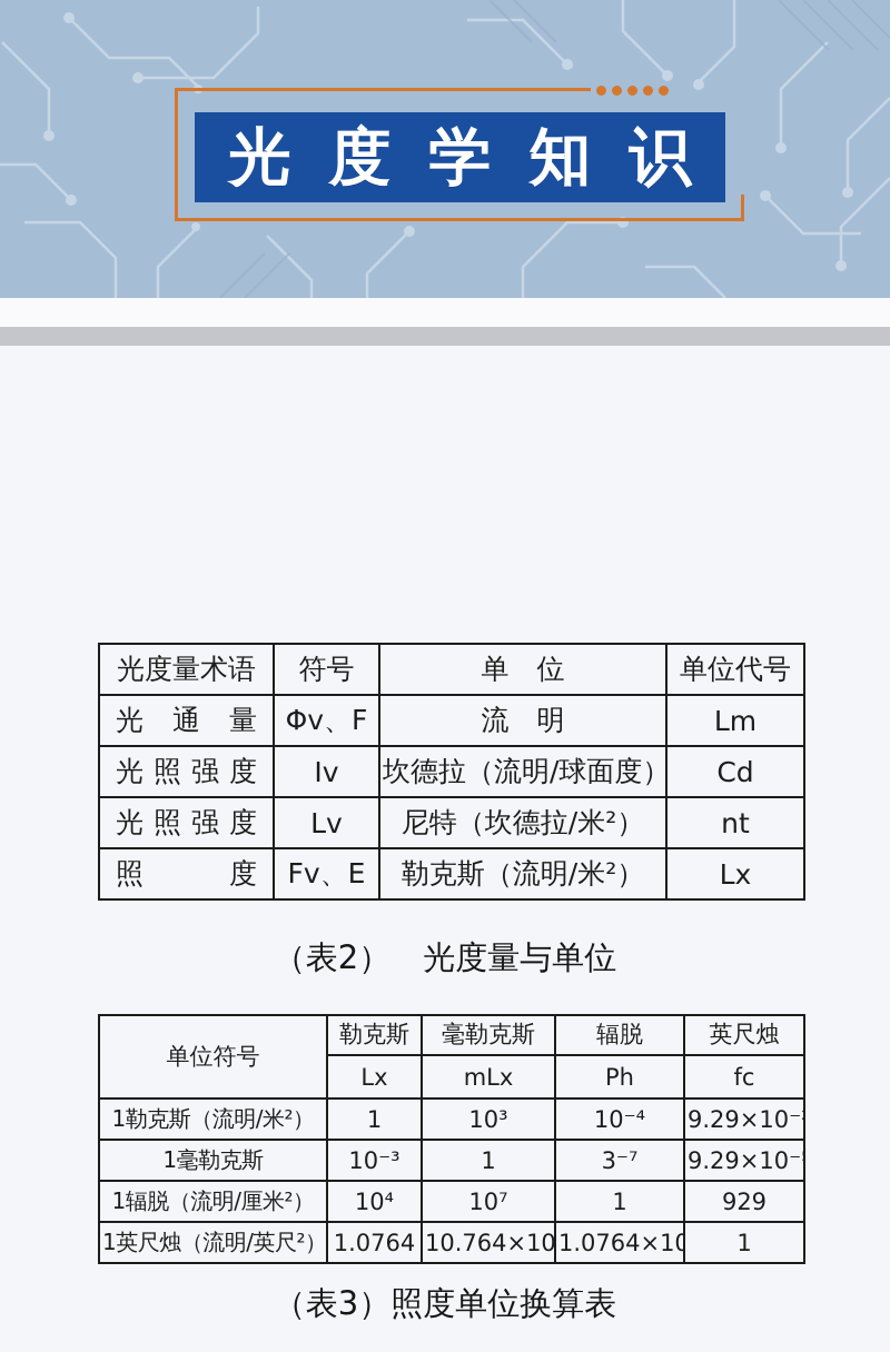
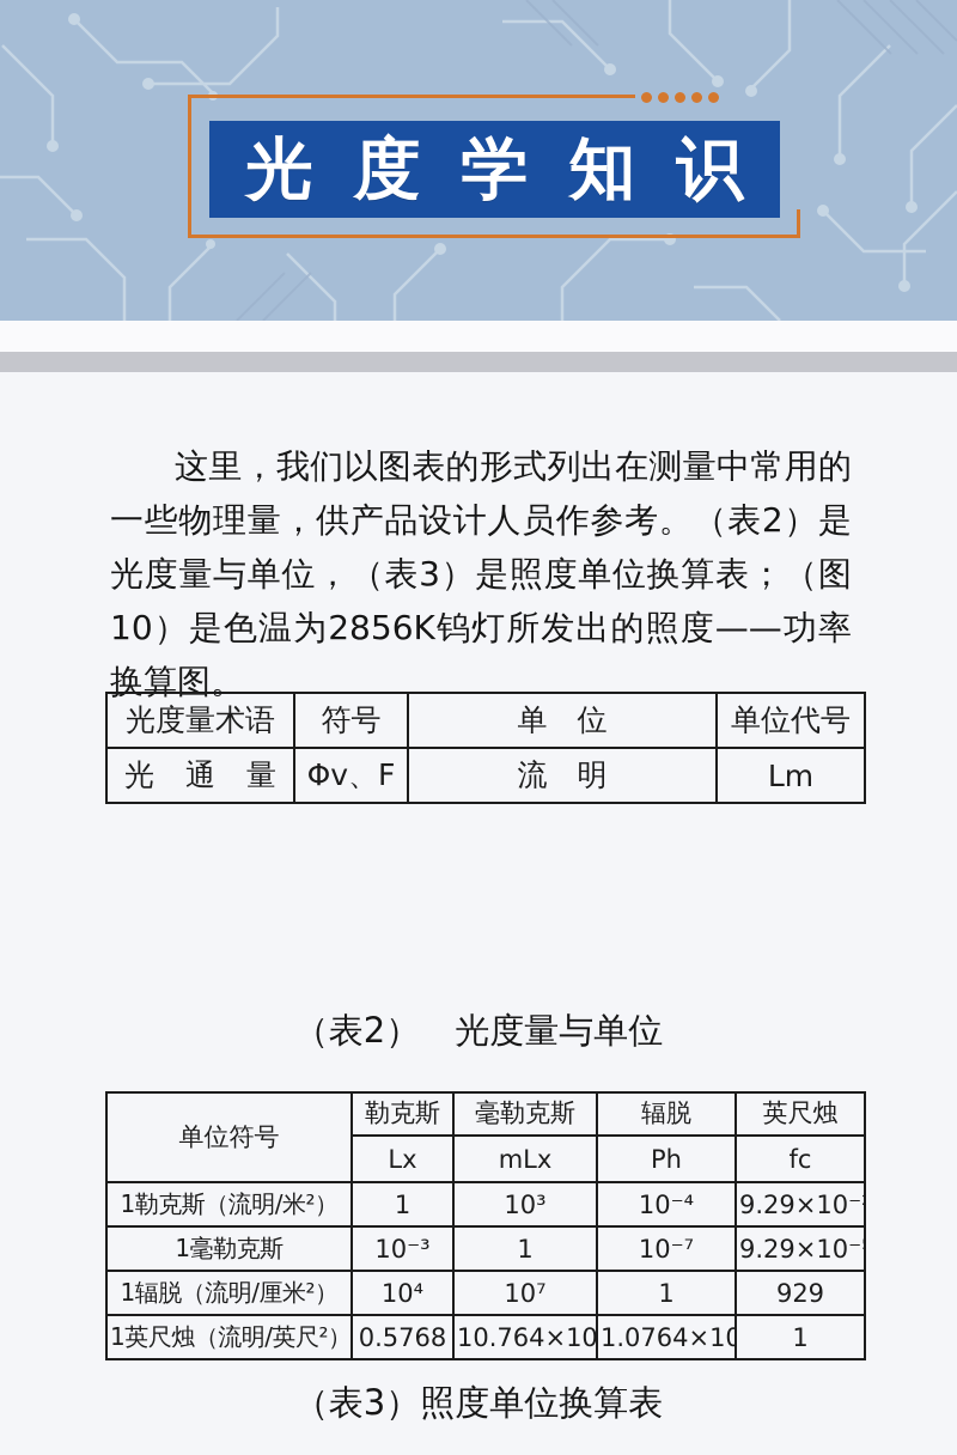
  光度学知识
+ 这里，我们以图表的形式列出在测量中常用的一些物理量，供产品设计人员作参考。（表2）是光度量与单位，（表3）是照度单位换算表；（图10）是色温为2856K钨灯所发出的照度——功率换算图。
  光度量术语	符号	单 位	单位代号
  光通量	Φv、F	流 明	Lm
- 光照强度	Iv	坎德拉（流明/球面度）	Cd
- 光照强度	Lv	尼特（坎德拉/米²）	nt
- 照度	Fv、E	勒克斯（流明/米²）	Lx
  （表2） 光度量与单位
  单位符号	勒克斯	毫勒克斯	辐脱	英尺烛
  Lx	mLx	Ph	fc
  1勒克斯（流明/米²）	1	10³	10⁻⁴	9.29×10⁻
- 1毫勒克斯	10⁻³	1	3⁻⁷	9.29×10⁻
+ 1毫勒克斯	10⁻³	1	10⁻⁷	9.29×10⁻
  1辐脱（流明/厘米²）	10⁴	10⁷	1	929
- 1英尺烛（流明/英尺²）	1.0764	10.764×10	1.0764×10	1
+ 1英尺烛（流明/英尺²）	0.5768	10.764×10	1.0764×10	1
  （表3）照度单位换算表
